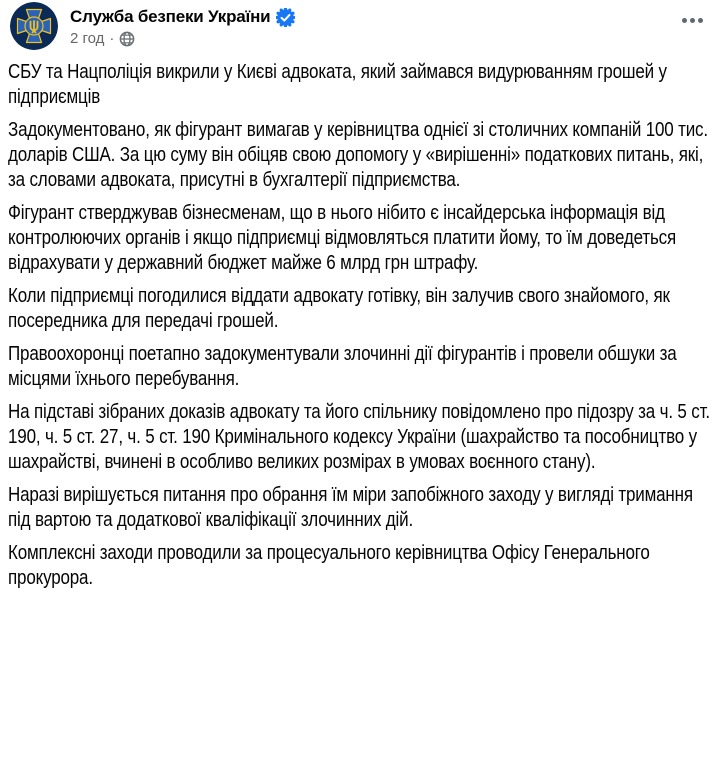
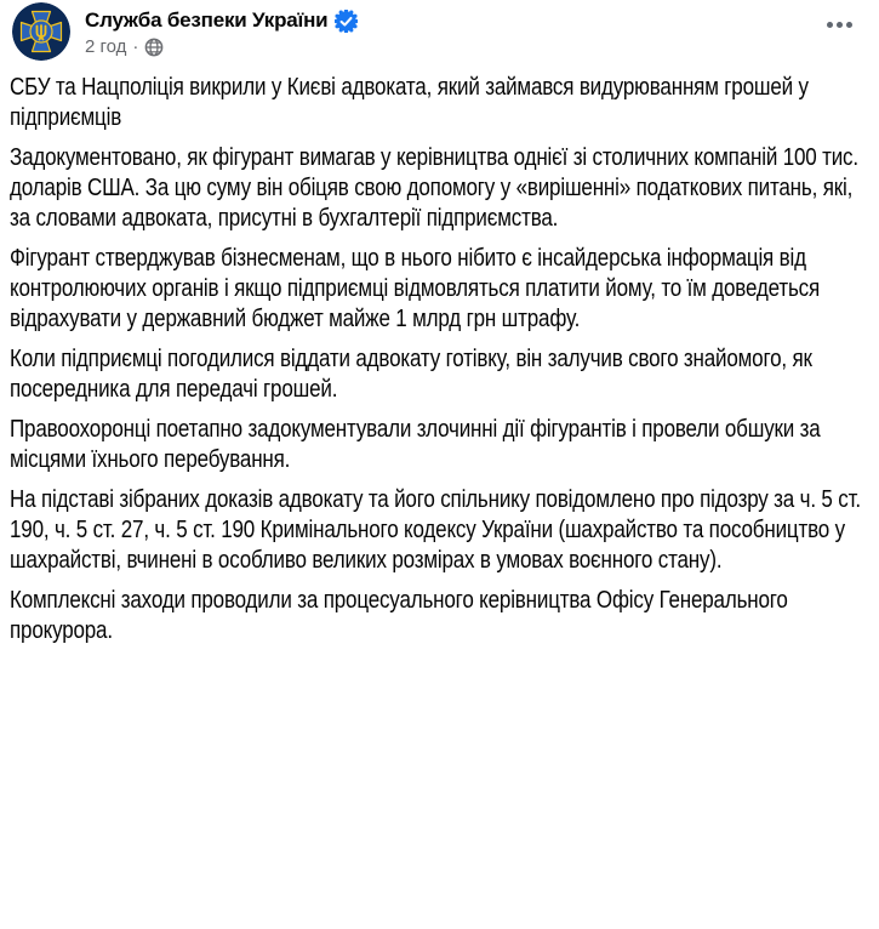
  Служба безпеки України
  2 год
  ·
  СБУ та Нацполіція викрили у Києві адвоката, який займався видурюванням грошей у підприємців
  Задокументовано, як фігурант вимагав у керівництва однієї зі столичних компаній 100 тис. доларів США. За цю суму він обіцяв свою допомогу у «вирішенні» податкових питань, які, за словами адвоката, присутні в бухгалтерії підприємства.
- Фігурант стверджував бізнесменам, що в нього нібито є інсайдерська інформація від контролюючих органів і якщо підприємці відмовляться платити йому, то їм доведеться відрахувати у державний бюджет майже 6 млрд грн штрафу.
+ Фігурант стверджував бізнесменам, що в нього нібито є інсайдерська інформація від контролюючих органів і якщо підприємці відмовляться платити йому, то їм доведеться відрахувати у державний бюджет майже 1 млрд грн штрафу.
  Коли підприємці погодилися віддати адвокату готівку, він залучив свого знайомого, як посередника для передачі грошей.
  Правоохоронці поетапно задокументували злочинні дії фігурантів і провели обшуки за місцями їхнього перебування.
  На підставі зібраних доказів адвокату та його спільнику повідомлено про підозру за ч. 5 ст. 190, ч. 5 ст. 27, ч. 5 ст. 190 Кримінального кодексу України (шахрайство та пособництво у шахрайстві, вчинені в особливо великих розмірах в умовах воєнного стану).
- Наразі вирішується питання про обрання їм міри запобіжного заходу у вигляді тримання під вартою та додаткової кваліфікації злочинних дій.
  Комплексні заходи проводили за процесуального керівництва Офісу Генерального прокурора.
